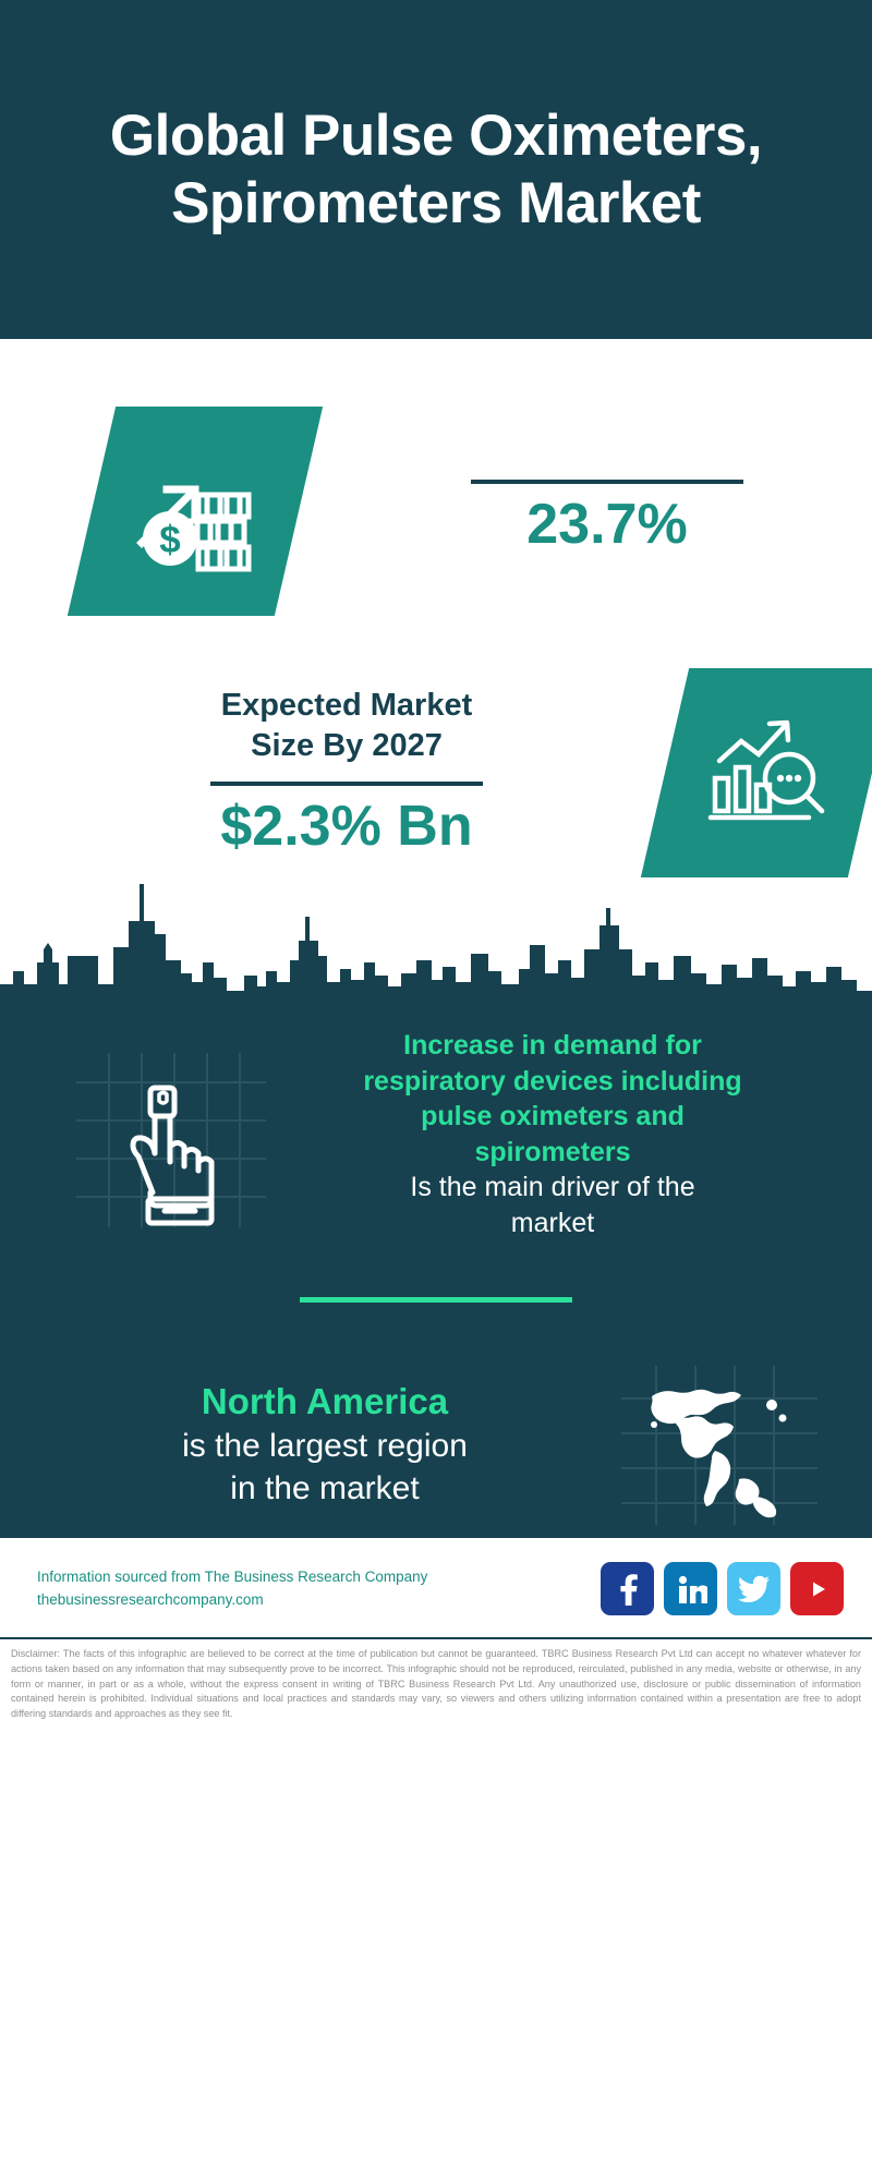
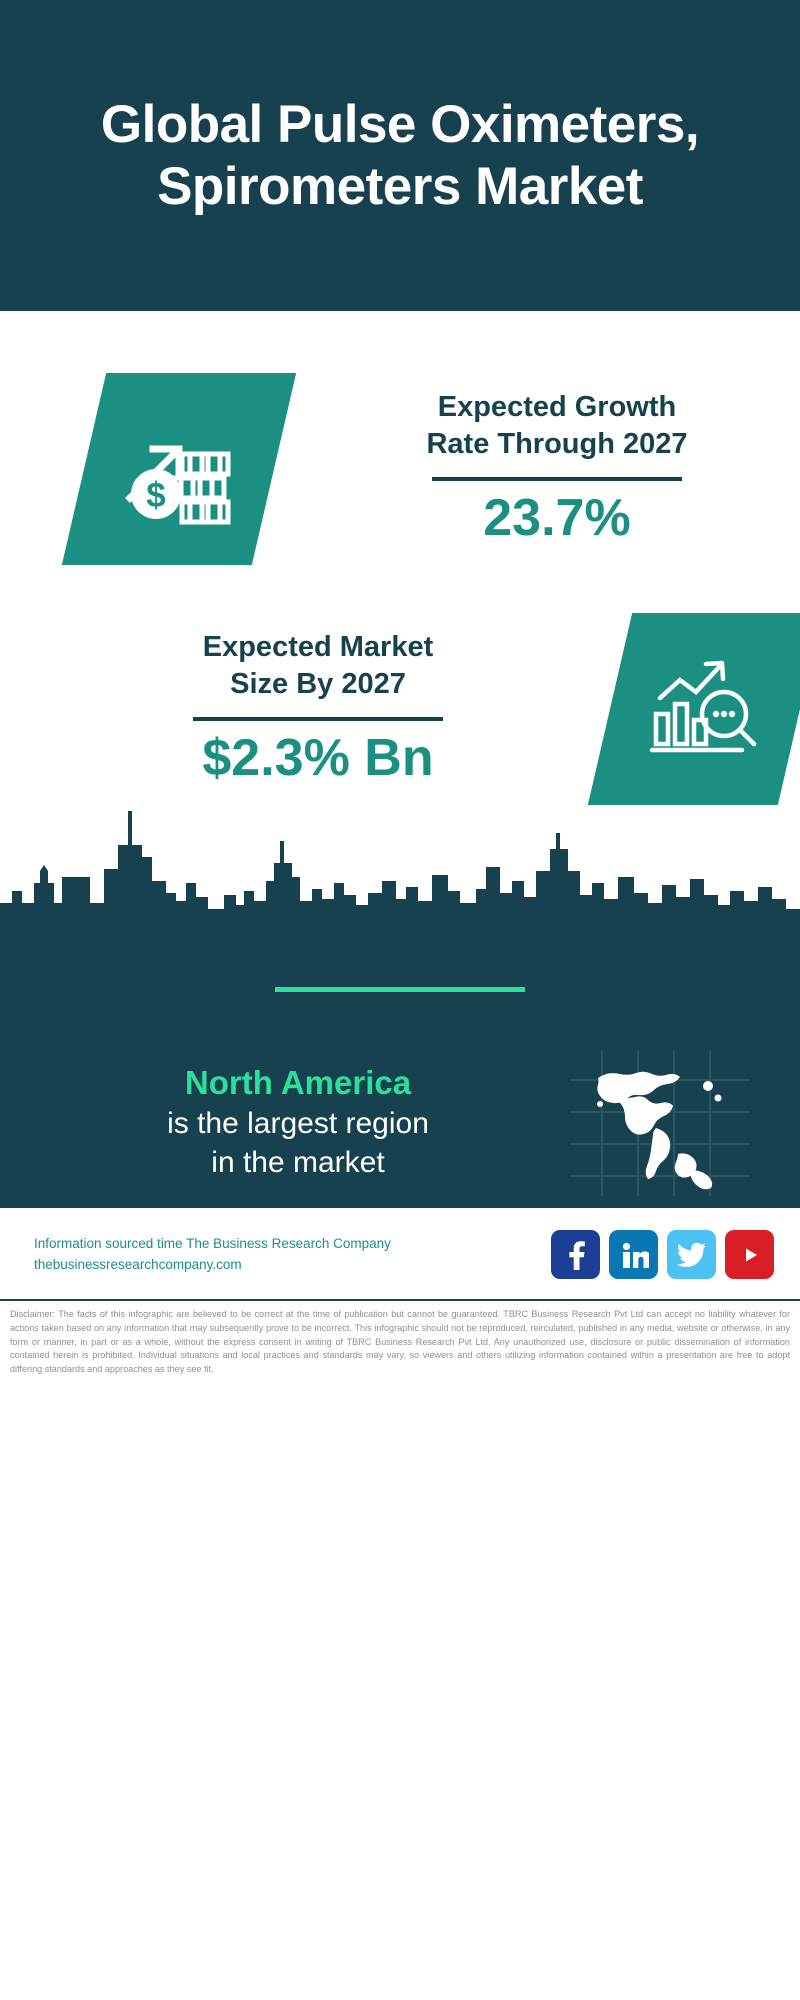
  Global Pulse Oximeters,
  Spirometers Market
+ Expected Growth
+ Rate Through 2027
  23.7%
  Expected Market
  Size By 2027
  $2.3% Bn
- Increase in demand for
- respiratory devices including
- pulse oximeters and
- spirometers
- Is the main driver of the
- market
  North America
  is the largest region
  in the market
- Information sourced from The Business Research Company
+ Information sourced time The Business Research Company
  thebusinessresearchcompany.com
- Disclaimer: The facts of this infographic are believed to be correct at the time of publication but cannot be guaranteed. TBRC Business Research Pvt Ltd can accept no whatever whatever for actions taken based on any information that may subsequently prove to be incorrect. This infographic should not be reproduced, reirculated, published in any media, website or otherwise, in any form or manner, in part or as a whole, without the express consent in writing of TBRC Business Research Pvt Ltd. Any unauthorized use, disclosure or public dissemination of information contained herein is prohibited. Individual situations and local practices and standards may vary, so viewers and others utilizing information contained within a presentation are free to adopt differing standards and approaches as they see fit.
+ Disclaimer: The facts of this infographic are believed to be correct at the time of publication but cannot be guaranteed. TBRC Business Research Pvt Ltd can accept no liability whatever for actions taken based on any information that may subsequently prove to be incorrect. This infographic should not be reproduced, reirculated, published in any media, website or otherwise, in any form or manner, in part or as a whole, without the express consent in writing of TBRC Business Research Pvt Ltd. Any unauthorized use, disclosure or public dissemination of information contained herein is prohibited. Individual situations and local practices and standards may vary, so viewers and others utilizing information contained within a presentation are free to adopt differing standards and approaches as they see fit.
